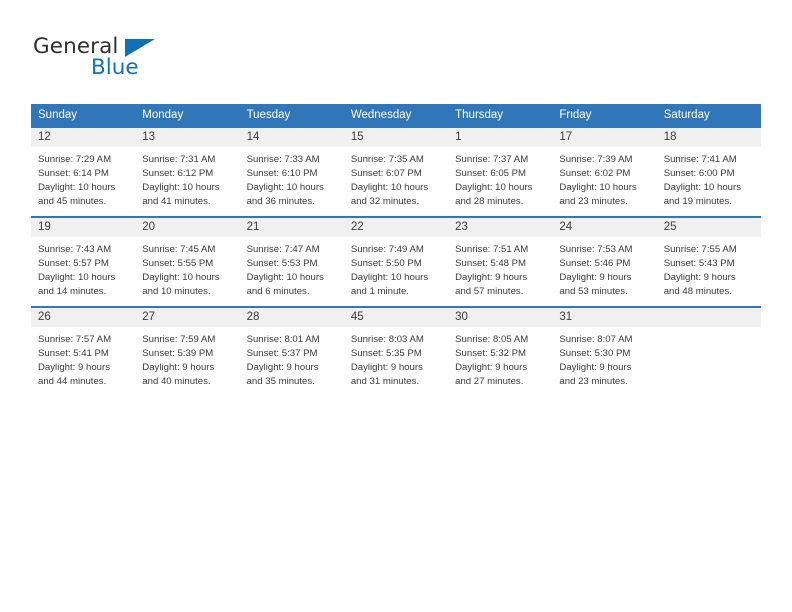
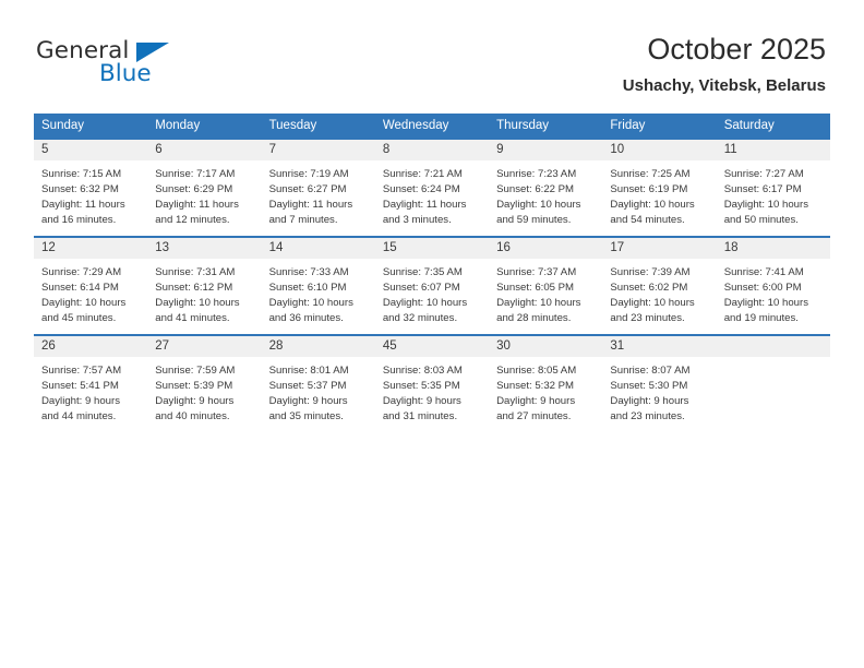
  General
  Blue
+ October 2025
+ Ushachy, Vitebsk, Belarus
  Sunday	Monday	Tuesday	Wednesday	Thursday	Friday	Saturday
+ 5Sunrise: 7:15 AMSunset: 6:32 PMDaylight: 11 hoursand 16 minutes.	6Sunrise: 7:17 AMSunset: 6:29 PMDaylight: 11 hoursand 12 minutes.	7Sunrise: 7:19 AMSunset: 6:27 PMDaylight: 11 hoursand 7 minutes.	8Sunrise: 7:21 AMSunset: 6:24 PMDaylight: 11 hoursand 3 minutes.	9Sunrise: 7:23 AMSunset: 6:22 PMDaylight: 10 hoursand 59 minutes.	10Sunrise: 7:25 AMSunset: 6:19 PMDaylight: 10 hoursand 54 minutes.	11Sunrise: 7:27 AMSunset: 6:17 PMDaylight: 10 hoursand 50 minutes.
- 12Sunrise: 7:29 AMSunset: 6:14 PMDaylight: 10 hoursand 45 minutes.	13Sunrise: 7:31 AMSunset: 6:12 PMDaylight: 10 hoursand 41 minutes.	14Sunrise: 7:33 AMSunset: 6:10 PMDaylight: 10 hoursand 36 minutes.	15Sunrise: 7:35 AMSunset: 6:07 PMDaylight: 10 hoursand 32 minutes.	1Sunrise: 7:37 AMSunset: 6:05 PMDaylight: 10 hoursand 28 minutes.	17Sunrise: 7:39 AMSunset: 6:02 PMDaylight: 10 hoursand 23 minutes.	18Sunrise: 7:41 AMSunset: 6:00 PMDaylight: 10 hoursand 19 minutes.
+ 12Sunrise: 7:29 AMSunset: 6:14 PMDaylight: 10 hoursand 45 minutes.	13Sunrise: 7:31 AMSunset: 6:12 PMDaylight: 10 hoursand 41 minutes.	14Sunrise: 7:33 AMSunset: 6:10 PMDaylight: 10 hoursand 36 minutes.	15Sunrise: 7:35 AMSunset: 6:07 PMDaylight: 10 hoursand 32 minutes.	16Sunrise: 7:37 AMSunset: 6:05 PMDaylight: 10 hoursand 28 minutes.	17Sunrise: 7:39 AMSunset: 6:02 PMDaylight: 10 hoursand 23 minutes.	18Sunrise: 7:41 AMSunset: 6:00 PMDaylight: 10 hoursand 19 minutes.
- 19Sunrise: 7:43 AMSunset: 5:57 PMDaylight: 10 hoursand 14 minutes.	20Sunrise: 7:45 AMSunset: 5:55 PMDaylight: 10 hoursand 10 minutes.	21Sunrise: 7:47 AMSunset: 5:53 PMDaylight: 10 hoursand 6 minutes.	22Sunrise: 7:49 AMSunset: 5:50 PMDaylight: 10 hoursand 1 minute.	23Sunrise: 7:51 AMSunset: 5:48 PMDaylight: 9 hoursand 57 minutes.	24Sunrise: 7:53 AMSunset: 5:46 PMDaylight: 9 hoursand 53 minutes.	25Sunrise: 7:55 AMSunset: 5:43 PMDaylight: 9 hoursand 48 minutes.
  26Sunrise: 7:57 AMSunset: 5:41 PMDaylight: 9 hoursand 44 minutes.	27Sunrise: 7:59 AMSunset: 5:39 PMDaylight: 9 hoursand 40 minutes.	28Sunrise: 8:01 AMSunset: 5:37 PMDaylight: 9 hoursand 35 minutes.	45Sunrise: 8:03 AMSunset: 5:35 PMDaylight: 9 hoursand 31 minutes.	30Sunrise: 8:05 AMSunset: 5:32 PMDaylight: 9 hoursand 27 minutes.	31Sunrise: 8:07 AMSunset: 5:30 PMDaylight: 9 hoursand 23 minutes.
